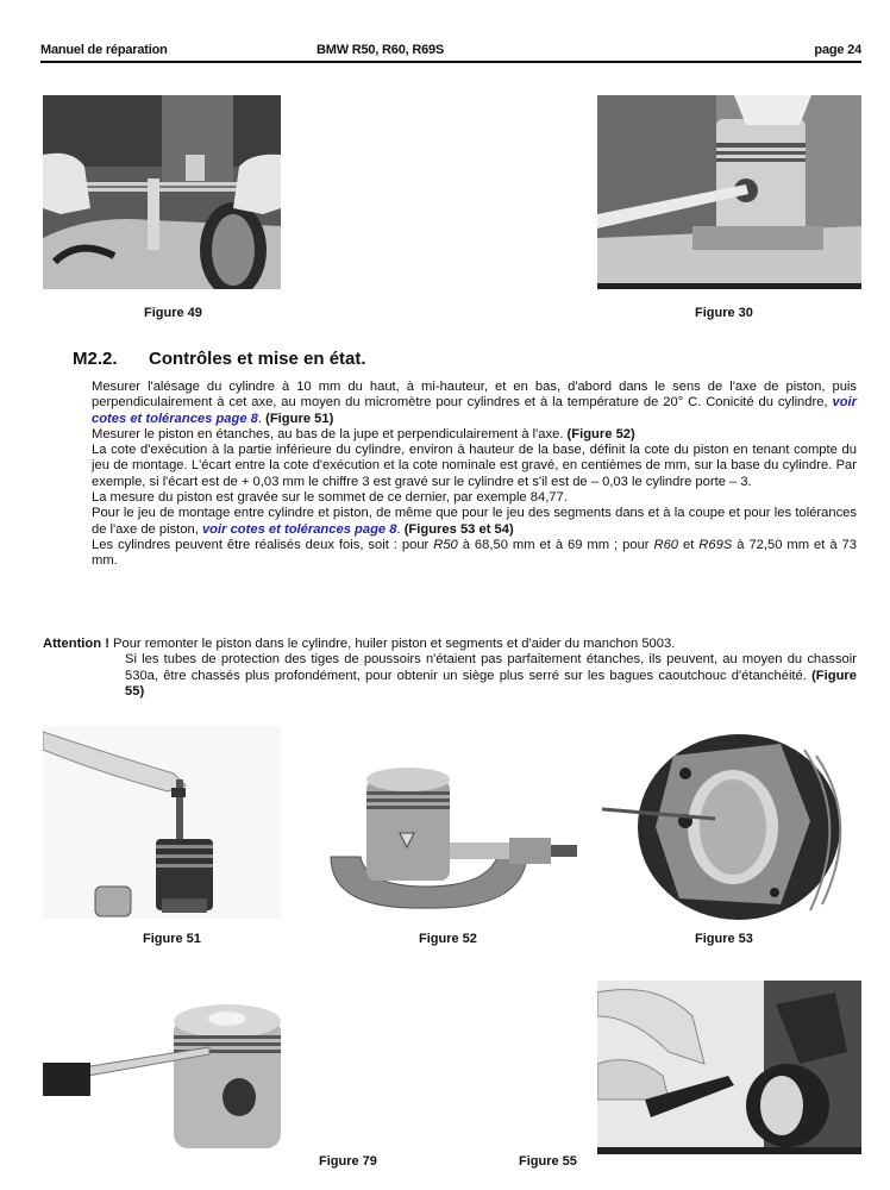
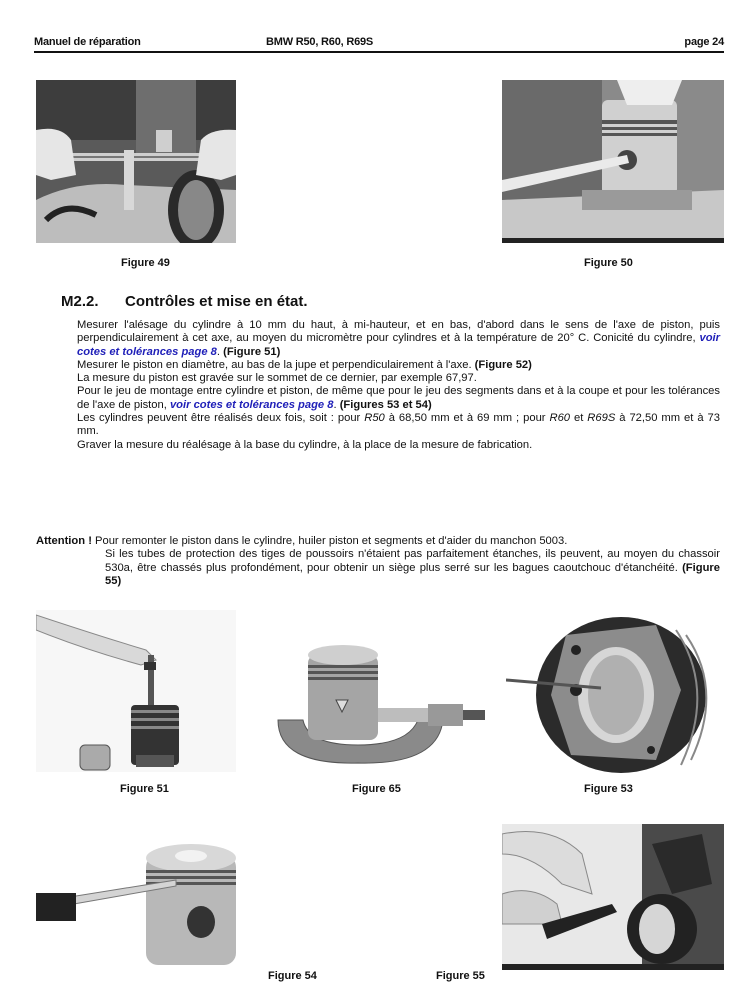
  Manuel de réparation
  BMW R50, R60, R69S
  page 24
  Figure 49
- Figure 30
+ Figure 50
  M2.2. Contrôles et mise en état.
  Mesurer l'alésage du cylindre à 10 mm du haut, à mi-hauteur, et en bas, d'abord dans le sens de l'axe de piston, puis perpendiculairement à cet axe, au moyen du micromètre pour cylindres et à la température de 20° C. Conicité du cylindre, voir cotes et tolérances page 8. (Figure 51)
- Mesurer le piston en étanches, au bas de la jupe et perpendiculairement à l'axe. (Figure 52)
+ Mesurer le piston en diamètre, au bas de la jupe et perpendiculairement à l'axe. (Figure 52)
- La cote d'exécution à la partie inférieure du cylindre, environ à hauteur de la base, définit la cote du piston en tenant compte du jeu de montage. L'écart entre la cote d'exécution et la cote nominale est gravé, en centièmes de mm, sur la base du cylindre. Par exemple, si l'écart est de + 0,03 mm le chiffre 3 est gravé sur le cylindre et s'il est de – 0,03 le cylindre porte – 3.
- La mesure du piston est gravée sur le sommet de ce dernier, par exemple 84,77.
+ La mesure du piston est gravée sur le sommet de ce dernier, par exemple 67,97.
  Pour le jeu de montage entre cylindre et piston, de même que pour le jeu des segments dans et à la coupe et pour les tolérances de l'axe de piston, voir cotes et tolérances page 8. (Figures 53 et 54)
  Les cylindres peuvent être réalisés deux fois, soit : pour R50 à 68,50 mm et à 69 mm ; pour R60 et R69S à 72,50 mm et à 73 mm.
+ Graver la mesure du réalésage à la base du cylindre, à la place de la mesure de fabrication.
  Attention ! Pour remonter le piston dans le cylindre, huiler piston et segments et d'aider du manchon 5003.
  Si les tubes de protection des tiges de poussoirs n'étaient pas parfaitement étanches, ils peuvent, au moyen du chassoir 530a, être chassés plus profondément, pour obtenir un siège plus serré sur les bagues caoutchouc d'étanchéité. (Figure 55)
  Figure 51
- Figure 52
+ Figure 65
  Figure 53
- Figure 79
+ Figure 54
  Figure 55
